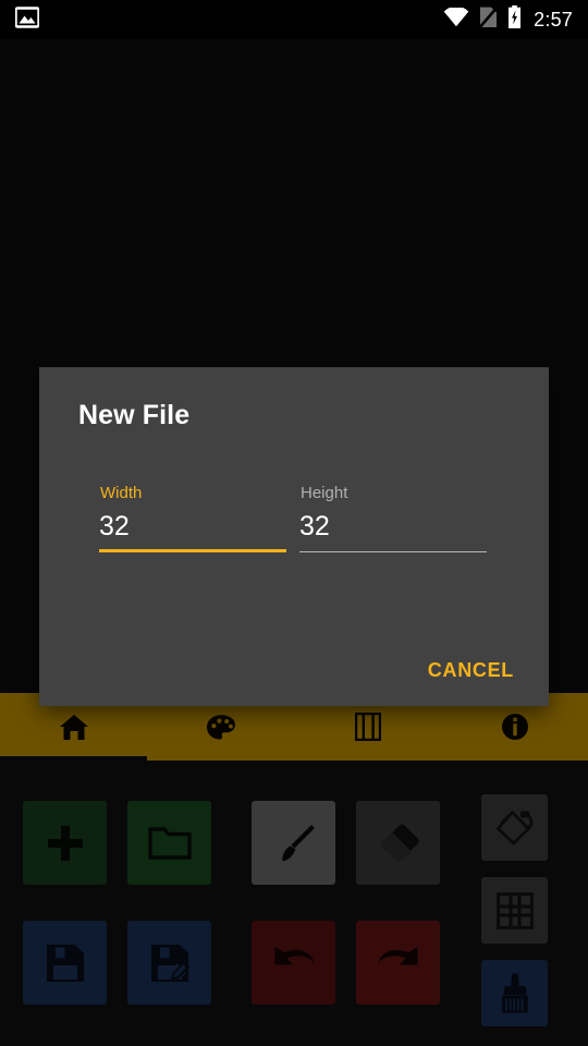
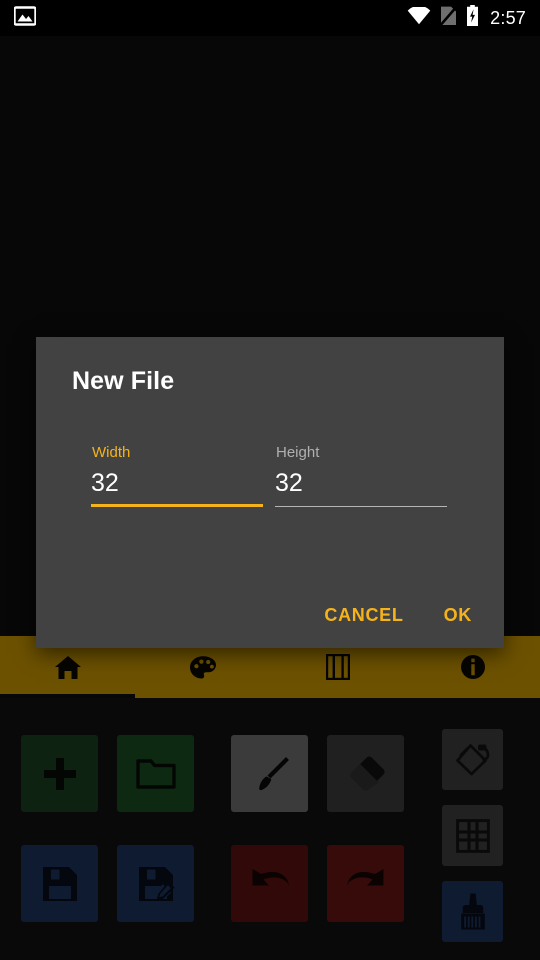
  2:57
  New File
  Width
  32
  Height
  32
  CANCEL
+ OK
